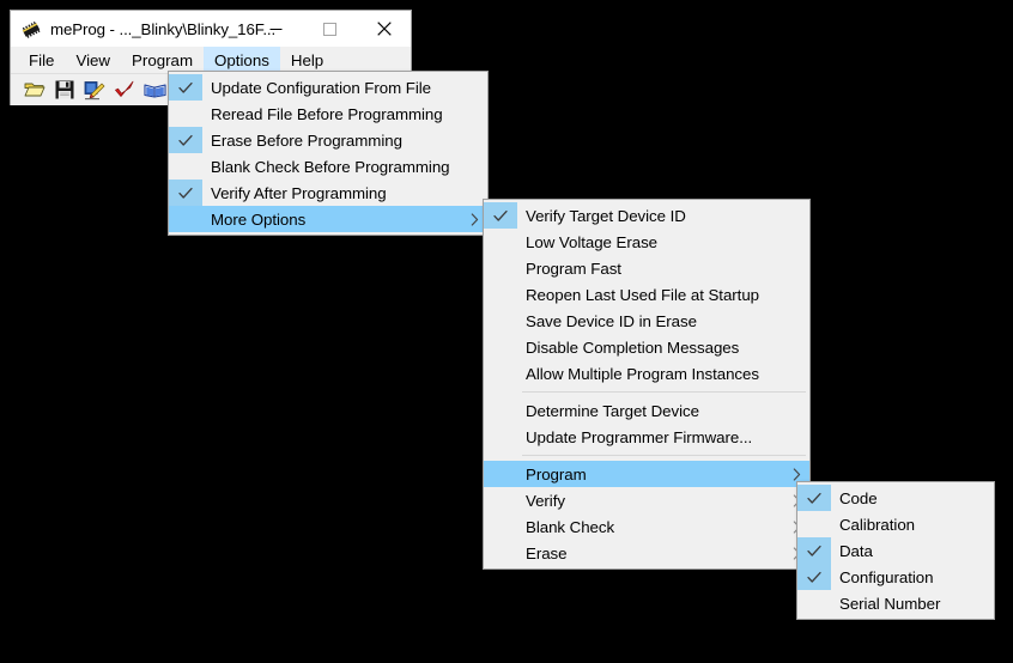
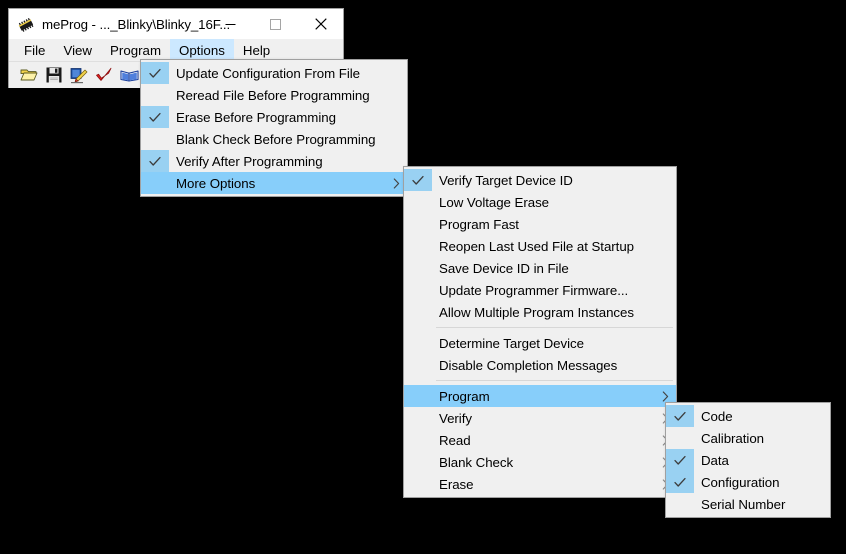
  meProg - ..._Blinky\Blinky_16F..
  File
  View
  Program
  Options
  Help
  Update Configuration From File
  Reread File Before Programming
  Erase Before Programming
  Blank Check Before Programming
  Verify After Programming
  More Options
  Verify Target Device ID
  Low Voltage Erase
  Program Fast
  Reopen Last Used File at Startup
- Save Device ID in Erase
+ Save Device ID in File
- Disable Completion Messages
+ Update Programmer Firmware...
  Allow Multiple Program Instances
  Determine Target Device
- Update Programmer Firmware...
+ Disable Completion Messages
  Program
  Verify
+ Read
  Blank Check
  Erase
  Code
  Calibration
  Data
  Configuration
  Serial Number
